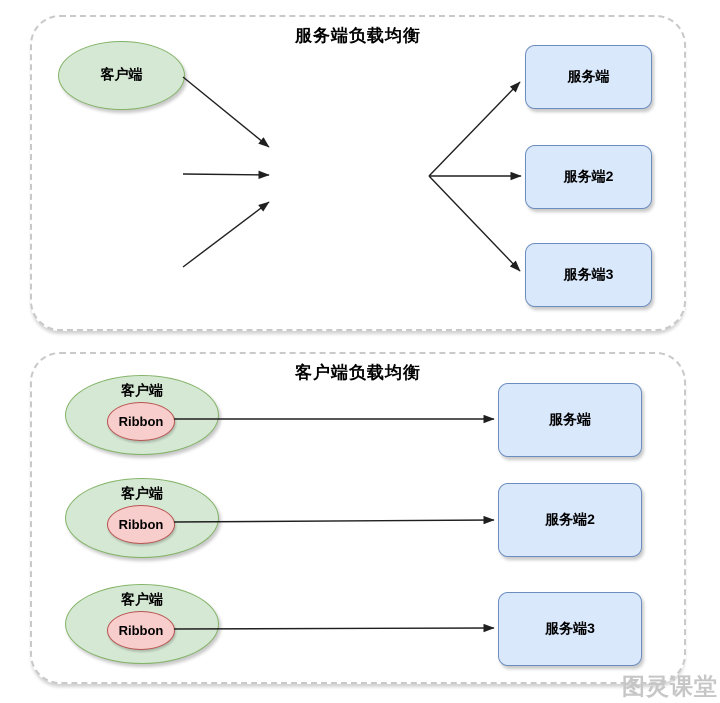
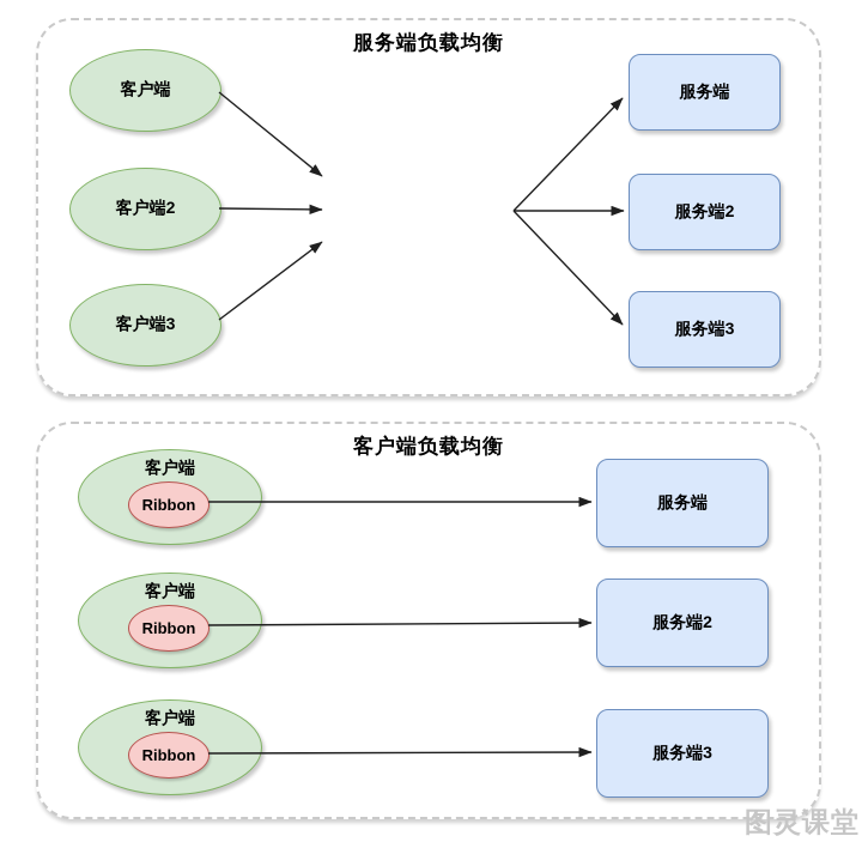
  服务端负载均衡
  客户端
+ 客户端2
+ 客户端3
  服务端
  服务端2
  服务端3
  客户端负载均衡
  客户端
  Ribbon
  客户端
  Ribbon
  客户端
  Ribbon
  服务端
  服务端2
  服务端3
  图灵课堂
